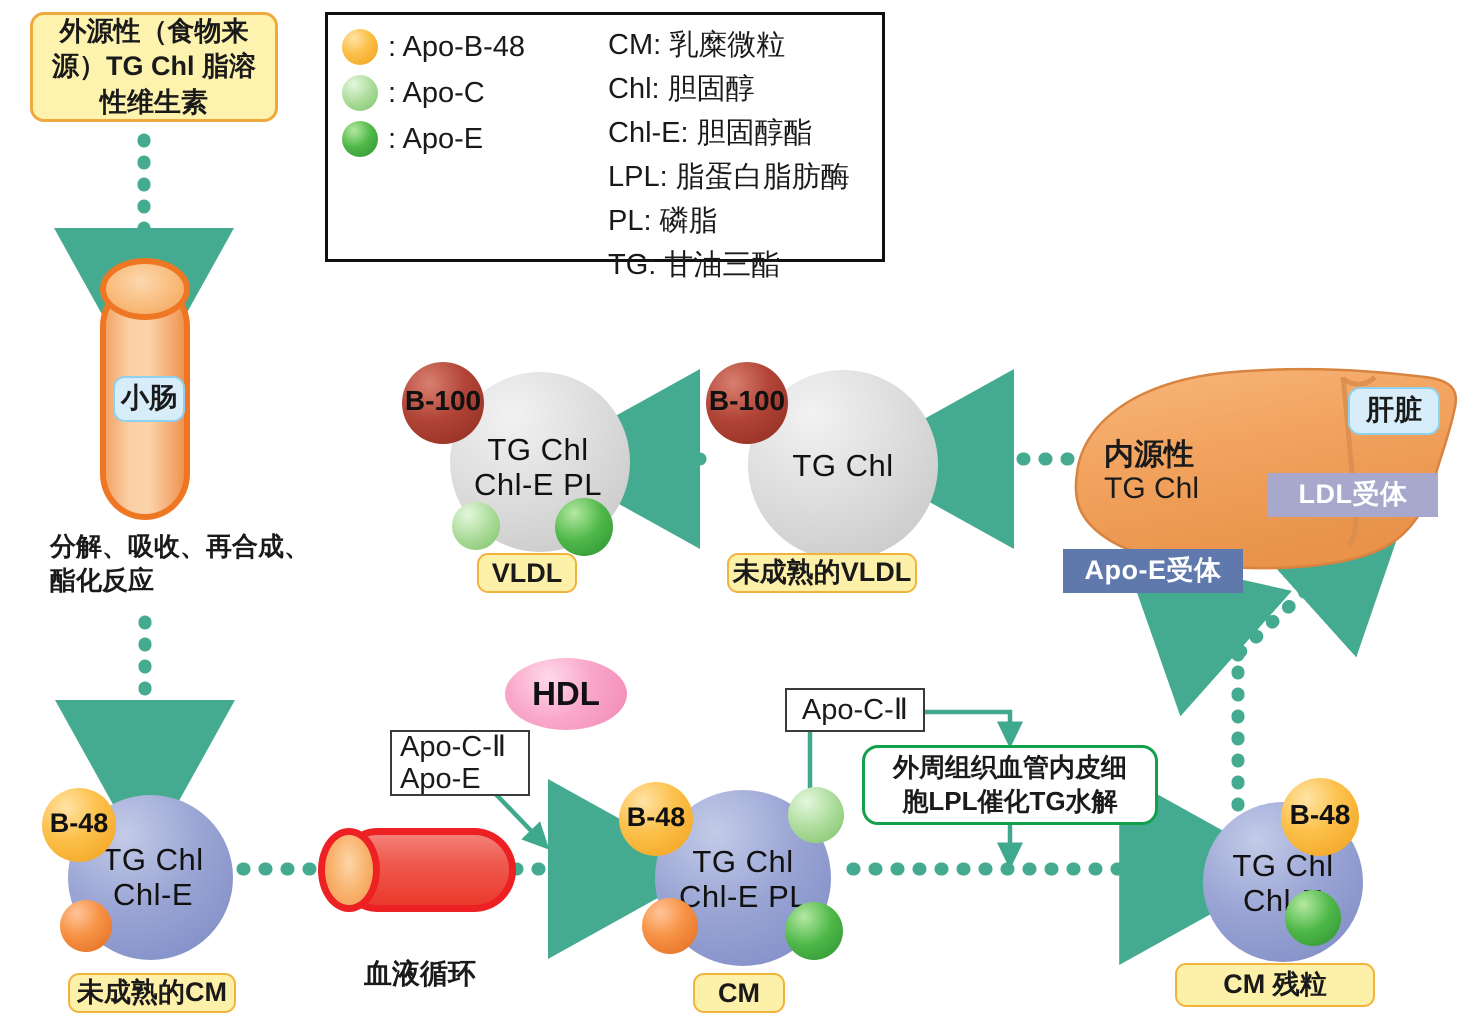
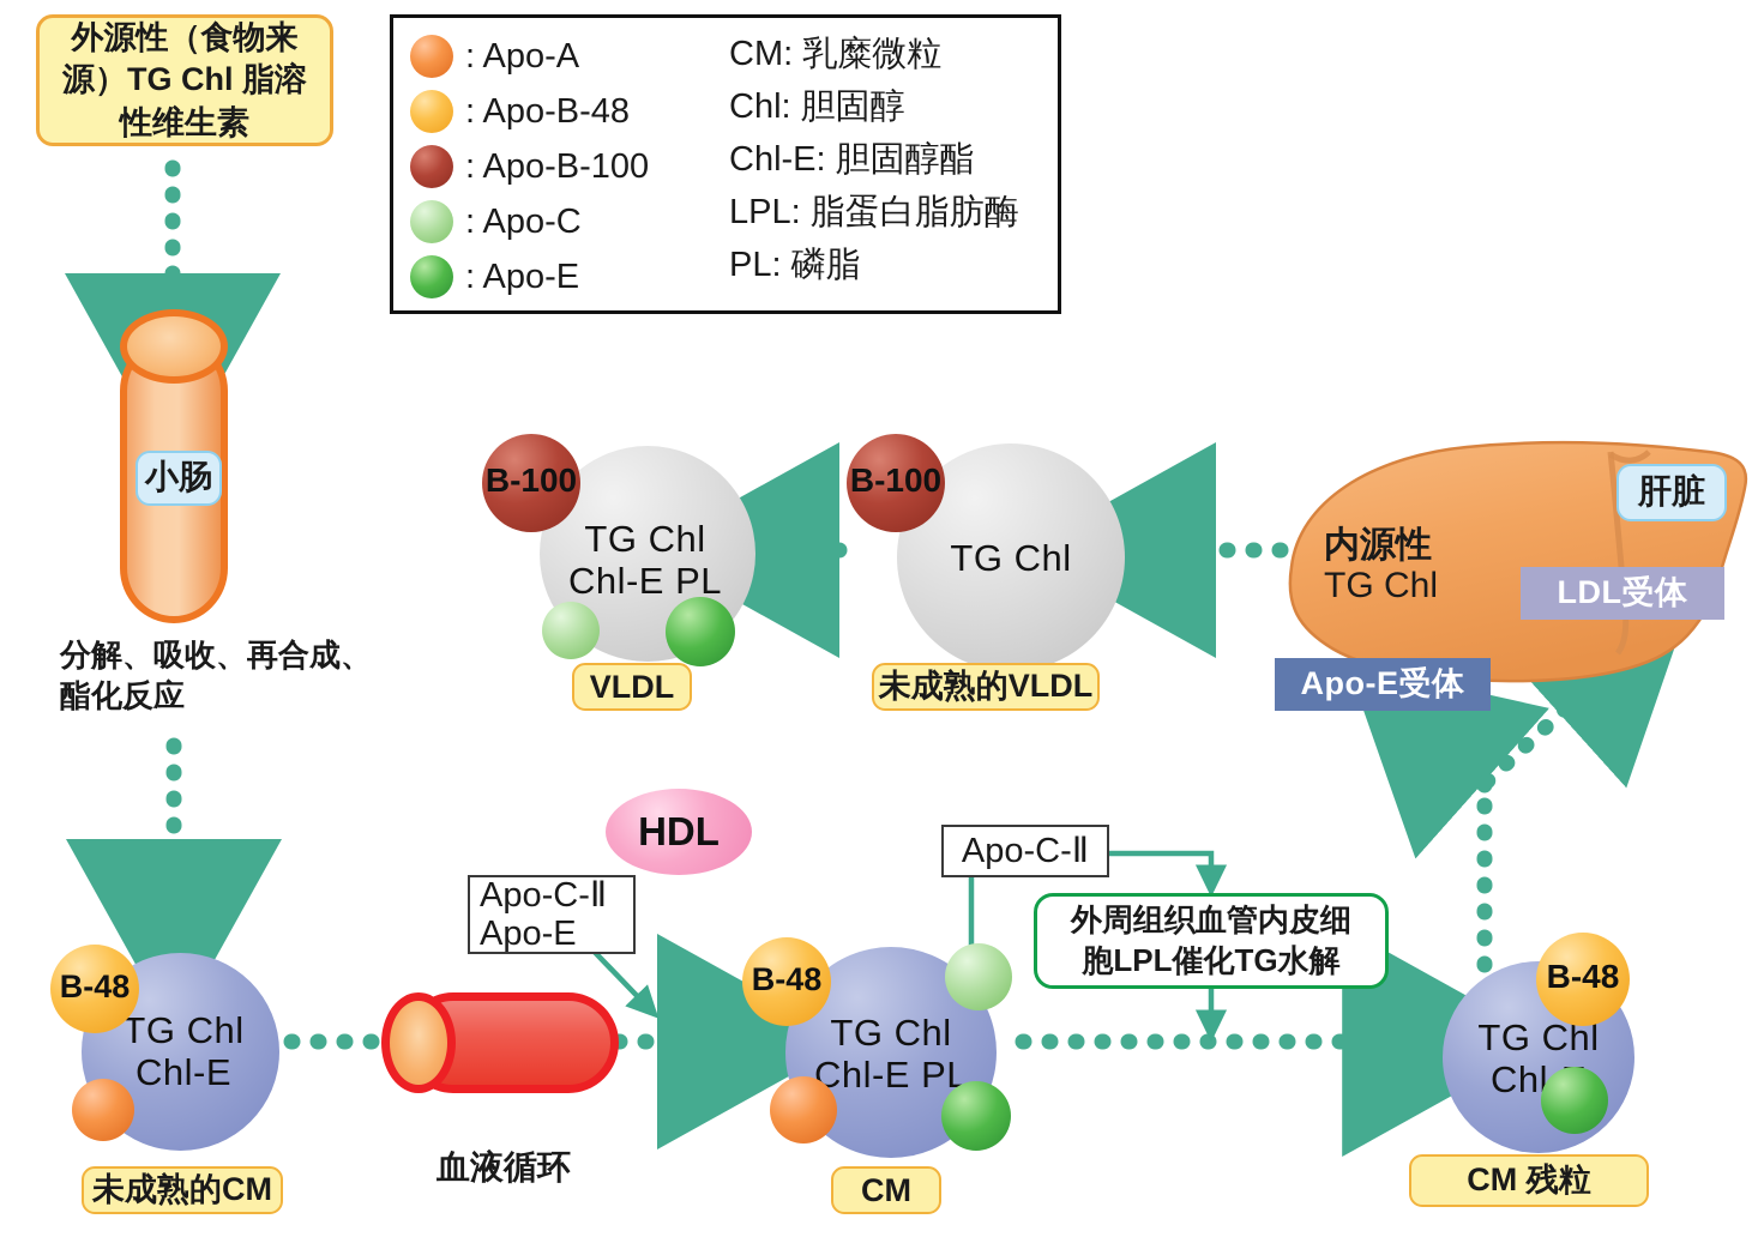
  外源性（食物来
  源）TG Chl 脂溶
  性维生素
  小肠
  分解、吸收、再合成、
  酯化反应
+ : Apo-A
  : Apo-B-48
+ : Apo-B-100
  : Apo-C
  : Apo-E
  CM: 乳糜微粒
  Chl: 胆固醇
  Chl-E: 胆固醇酯
  LPL: 脂蛋白脂肪酶
  PL: 磷脂
- TG: 甘油三酯
  TG Chl
  Chl-E PL
  B-100
  VLDL
  TG Chl
  B-100
  未成熟的VLDL
  肝脏
  内源性
  TG Chl
  LDL受体
  Apo-E受体
  TG Chl
  Chl-E
  B-48
  未成熟的CM
  血液循环
  HDL
  Apo-C-Ⅱ
  Apo-E
  TG Chl
  Chl-E PL
  B-48
  CM
  Apo-C-Ⅱ
  外周组织血管内皮细
  胞LPL催化TG水解
  TG Chl
  B-48
  CM 残粒
